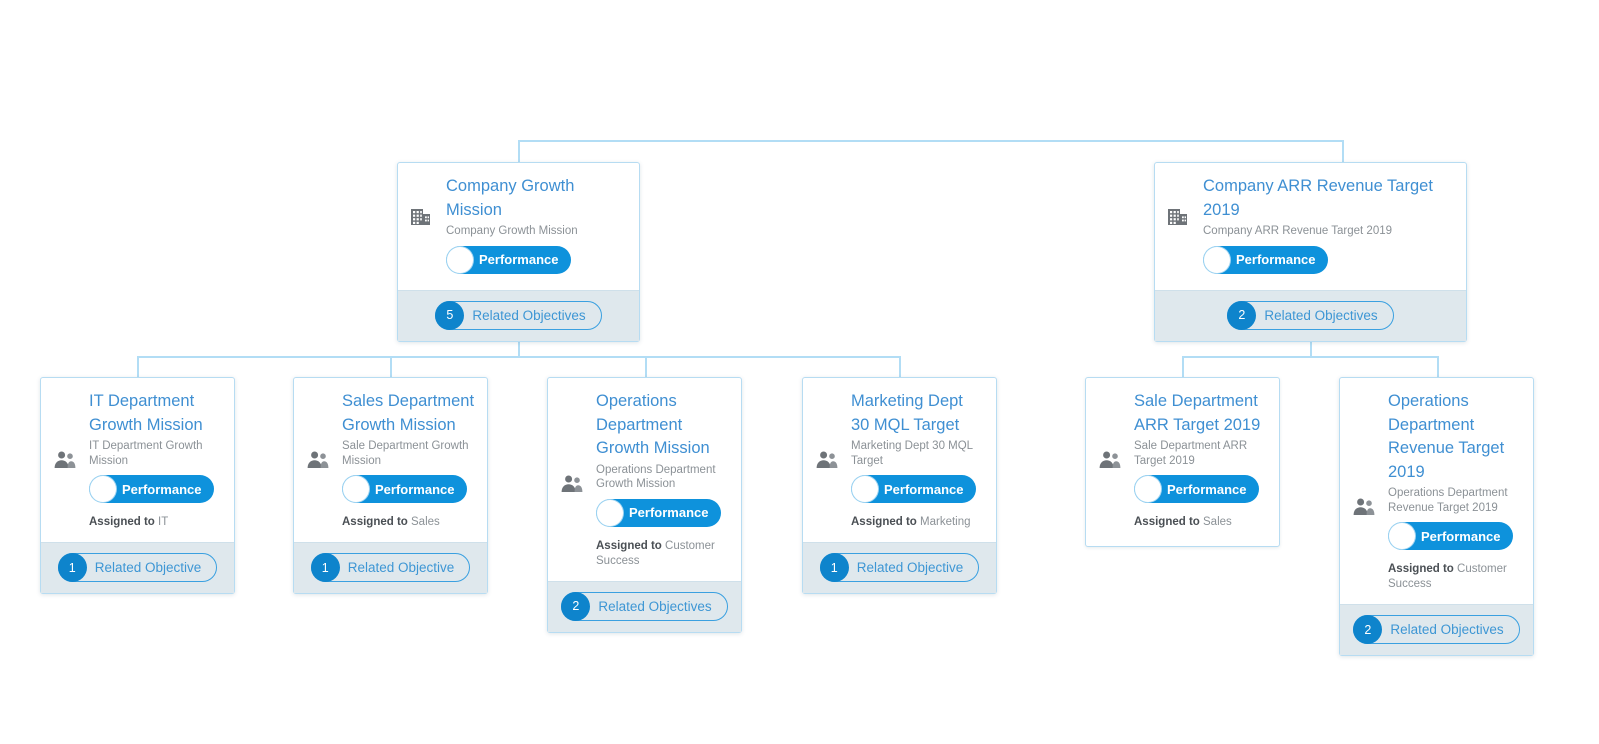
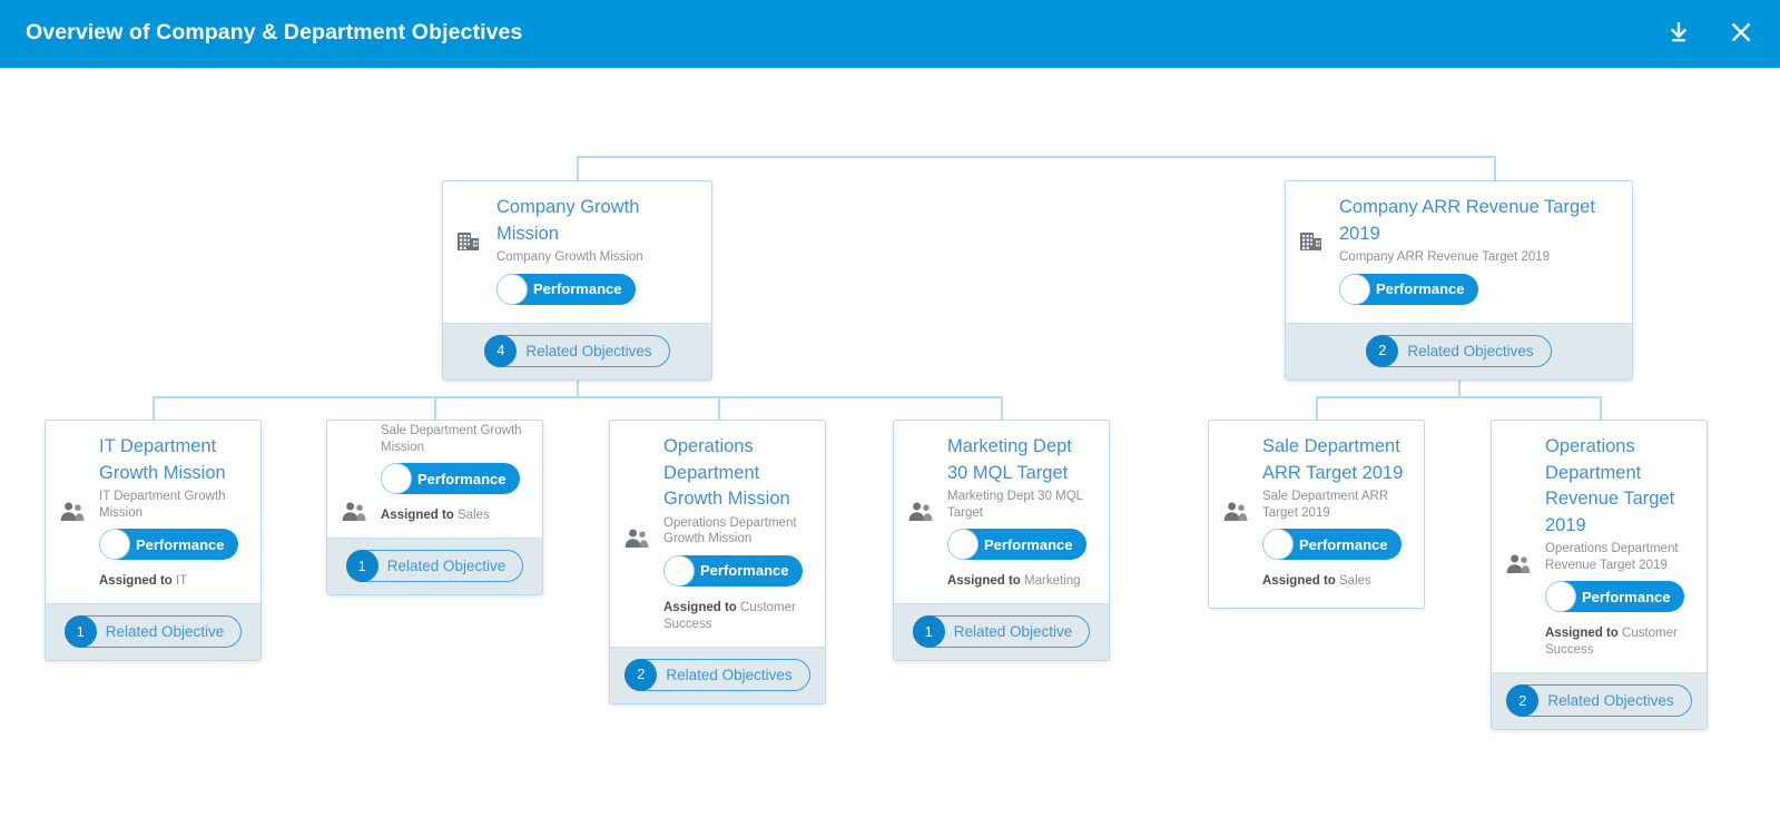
+ Overview of Company & Department Objectives
  Company Growth Mission
  Company Growth Mission
  Performance
- 5
+ 4
  Related Objectives
  Company ARR Revenue Target 2019
  Company ARR Revenue Target 2019
  Performance
  2
  Related Objectives
  IT Department Growth Mission
  IT Department Growth Mission
  Performance
  Assigned to IT
  1
  Related Objective
- Sales Department Growth Mission
  Sale Department Growth Mission
  Performance
  Assigned to Sales
  1
  Related Objective
  Operations Department Growth Mission
  Operations Department Growth Mission
  Performance
  Assigned to Customer Success
  2
  Related Objectives
  Marketing Dept 30 MQL Target
  Marketing Dept 30 MQL Target
  Performance
  Assigned to Marketing
  1
  Related Objective
  Sale Department ARR Target 2019
  Sale Department ARR Target 2019
  Performance
  Assigned to Sales
  Operations Department Revenue Target 2019
  Operations Department Revenue Target 2019
  Performance
  Assigned to Customer Success
  2
  Related Objectives
